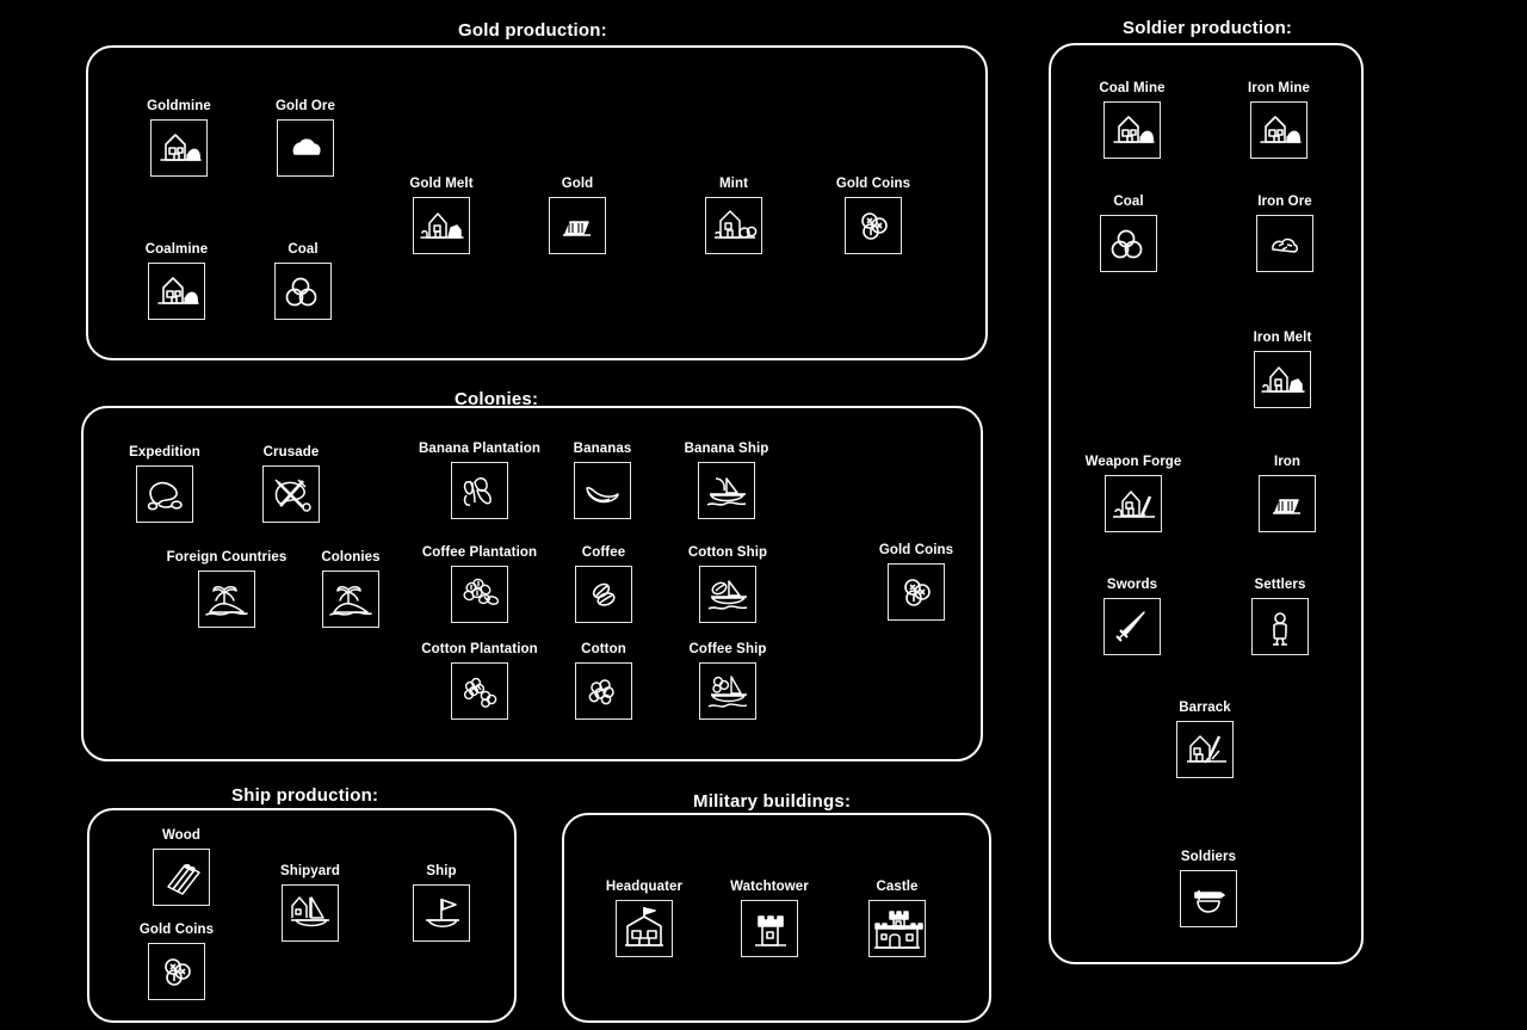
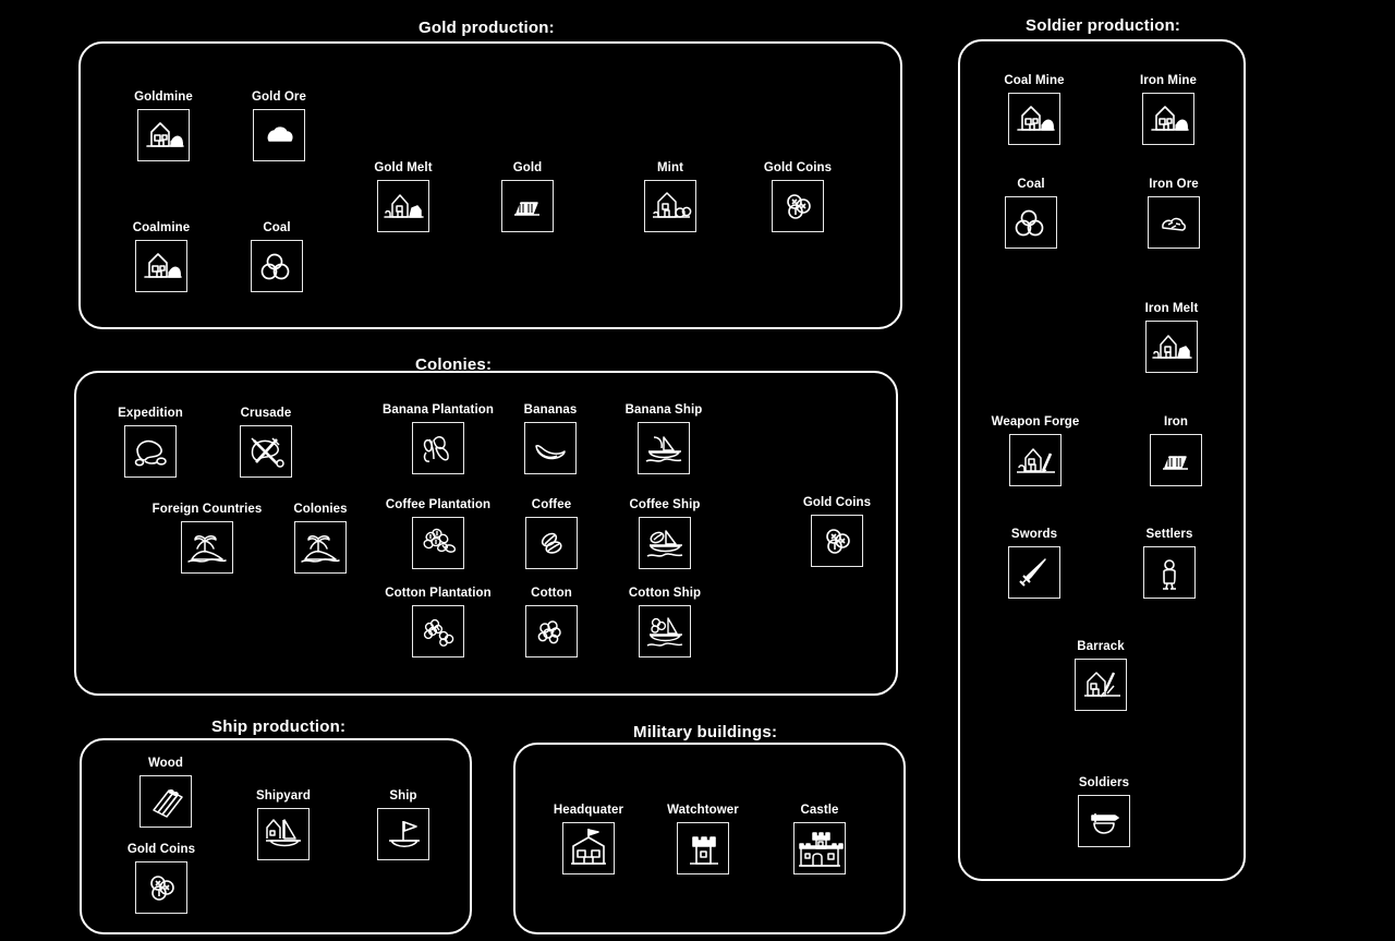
  Gold production:
  Colonies:
  Ship production:
  Military buildings:
  Soldier production:
  Goldmine
  Gold Ore
  Coalmine
  Coal
  Gold Melt
  Gold
  Mint
  Gold Coins
  Expedition
  Foreign Countries
  Crusade
  Colonies
  Banana Plantation
  Bananas
  Banana Ship
  Coffee Plantation
  Coffee
- Cotton Ship
+ Coffee Ship
  Cotton Plantation
  Cotton
- Coffee Ship
+ Cotton Ship
  Gold Coins
  Wood
  Gold Coins
  Shipyard
  Ship
  Headquater
  Watchtower
  Castle
  Coal Mine
  Iron Mine
  Coal
  Iron Ore
  Iron Melt
  Weapon Forge
  Iron
  Swords
  Settlers
  Barrack
  Soldiers
